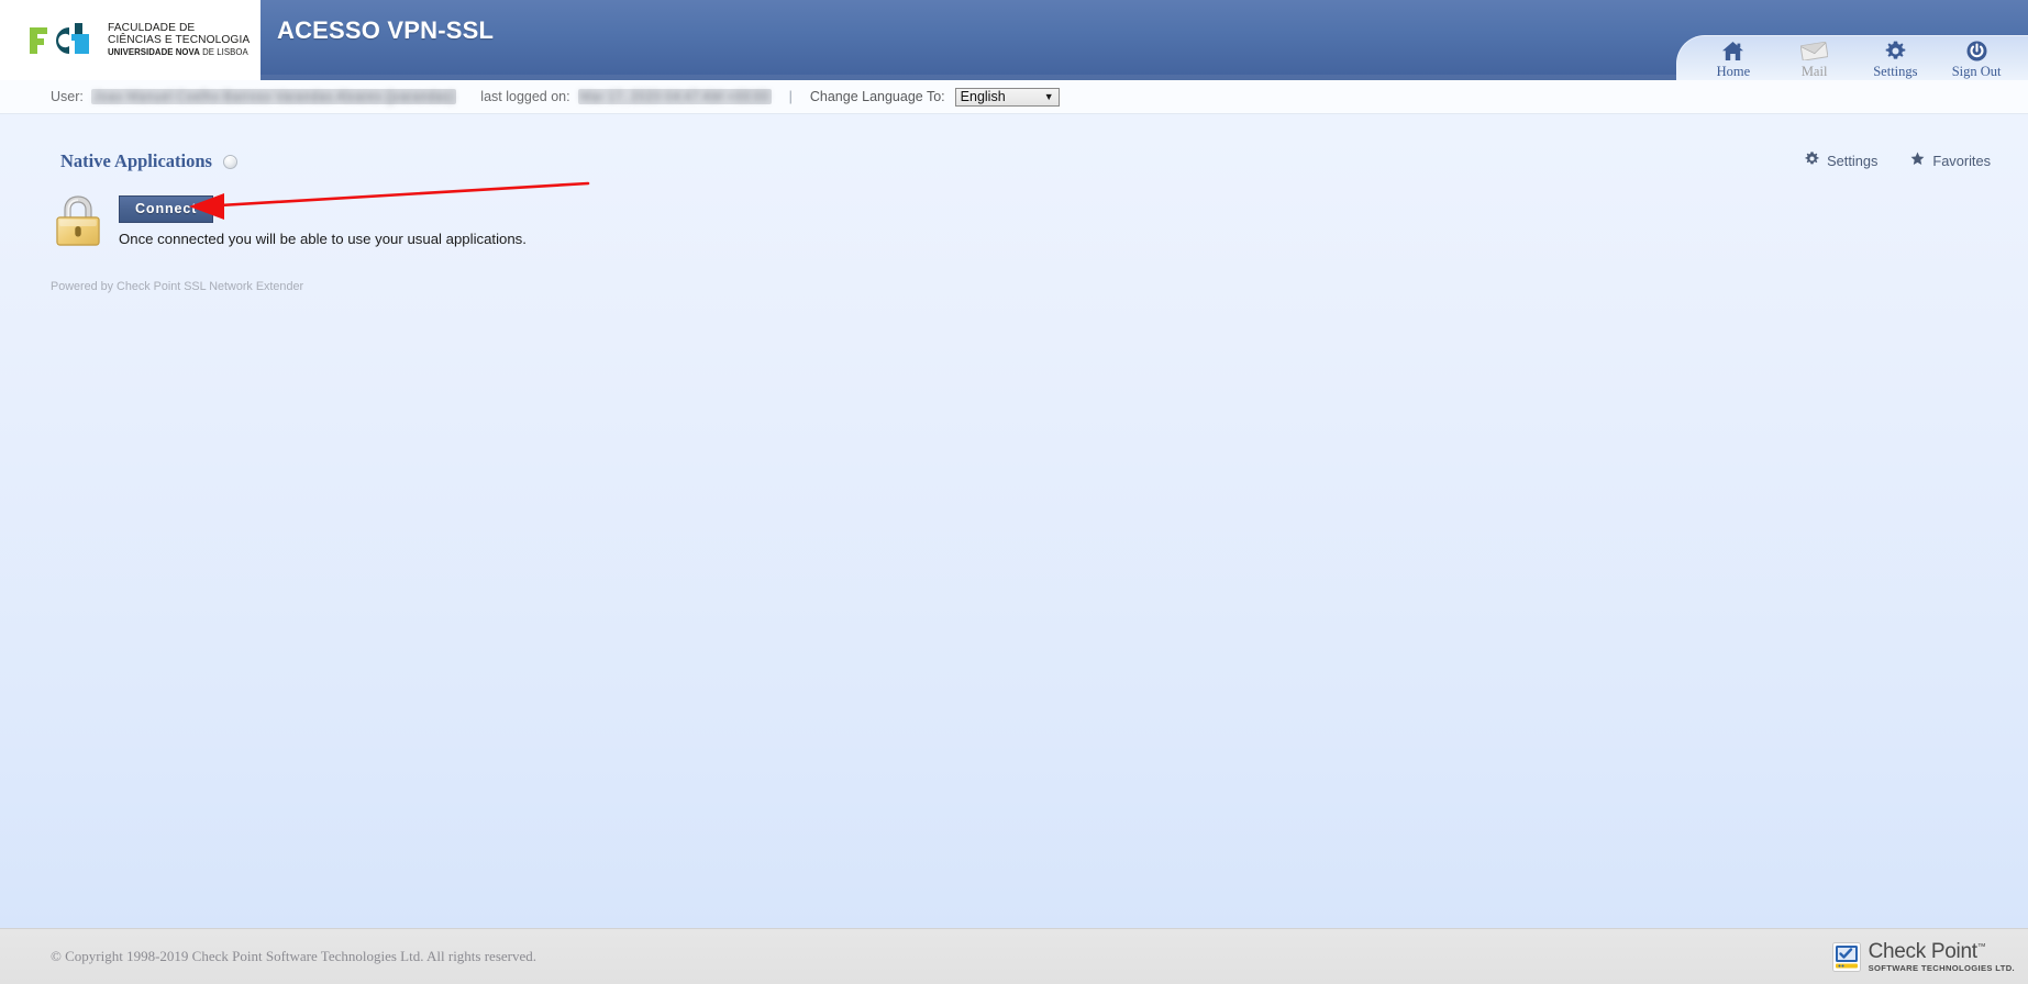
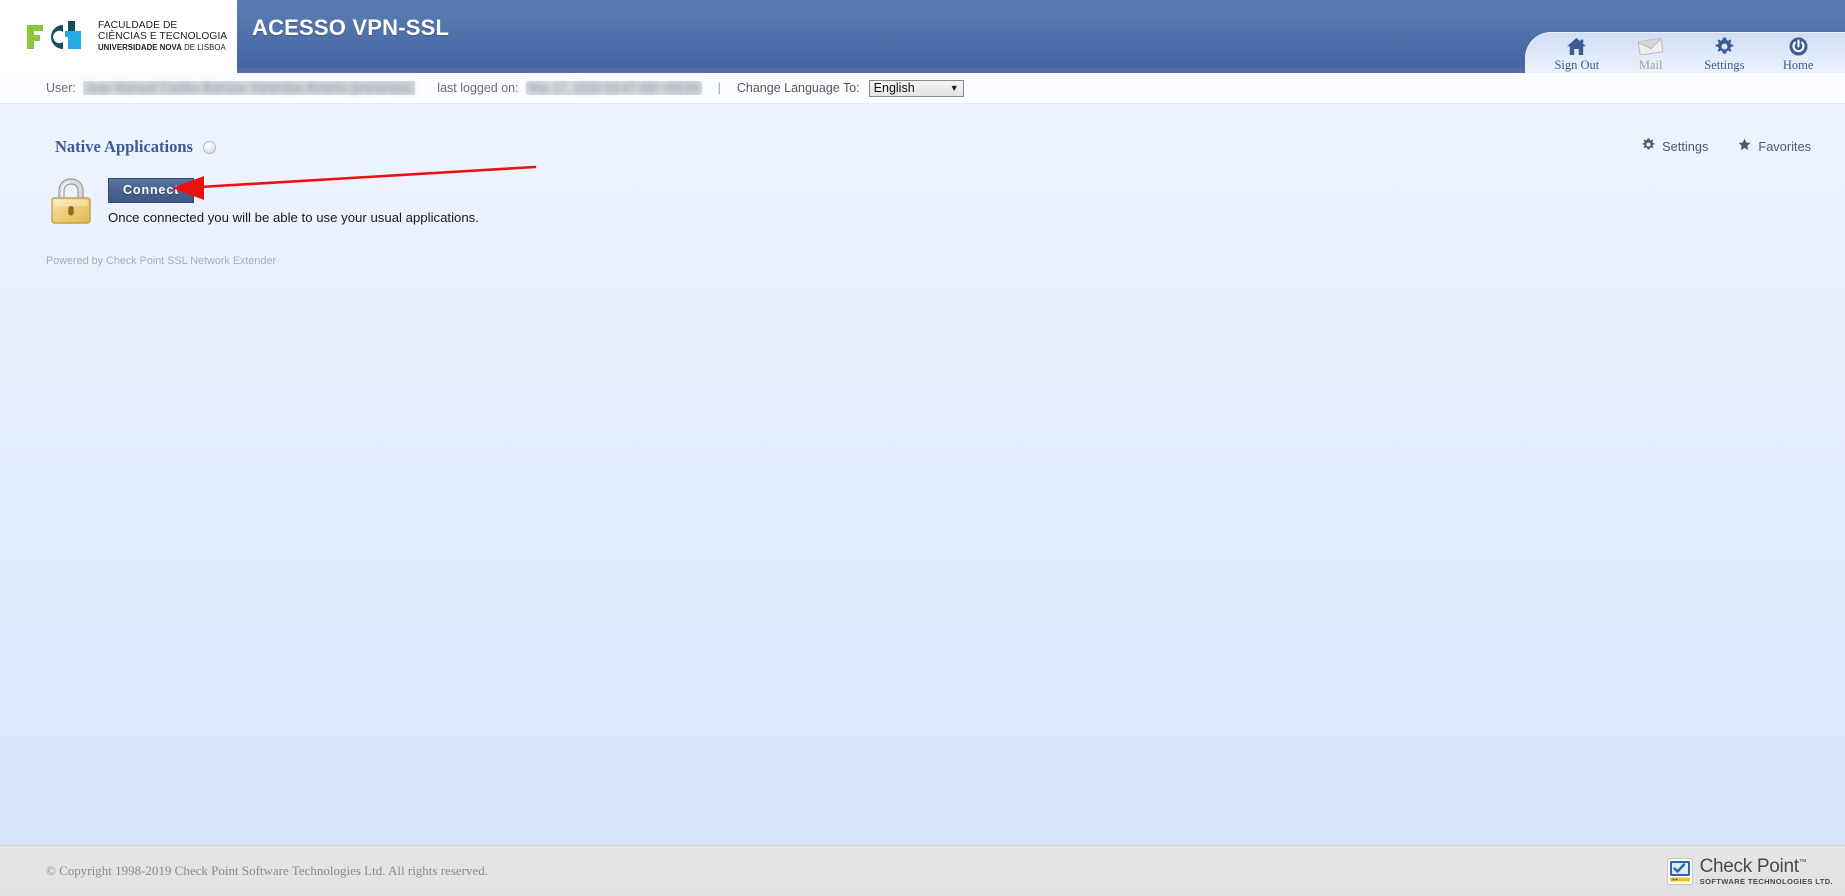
  FACULDADE DE
  CIÊNCIAS E TECNOLOGIA
  UNIVERSIDADE NOVA DE LISBOA
  ACESSO VPN-SSL
- Home
+ Sign Out
  Mail
  Settings
- Sign Out
+ Home
  User:
  Joao Manuel Coelho Barroso Varandas Alvares (jvarandas)
  last logged on:
  Mar 17, 2020 04:47 AM +00:00
  |
  Change Language To:
  English
  ▼
  Native Applications
  Settings
  Favorites
  Connect
  Once connected you will be able to use your usual applications.
  Powered by Check Point SSL Network Extender
  © Copyright 1998-2019 Check Point Software Technologies Ltd. All rights reserved.
  Check Point™
  SOFTWARE TECHNOLOGIES LTD.
